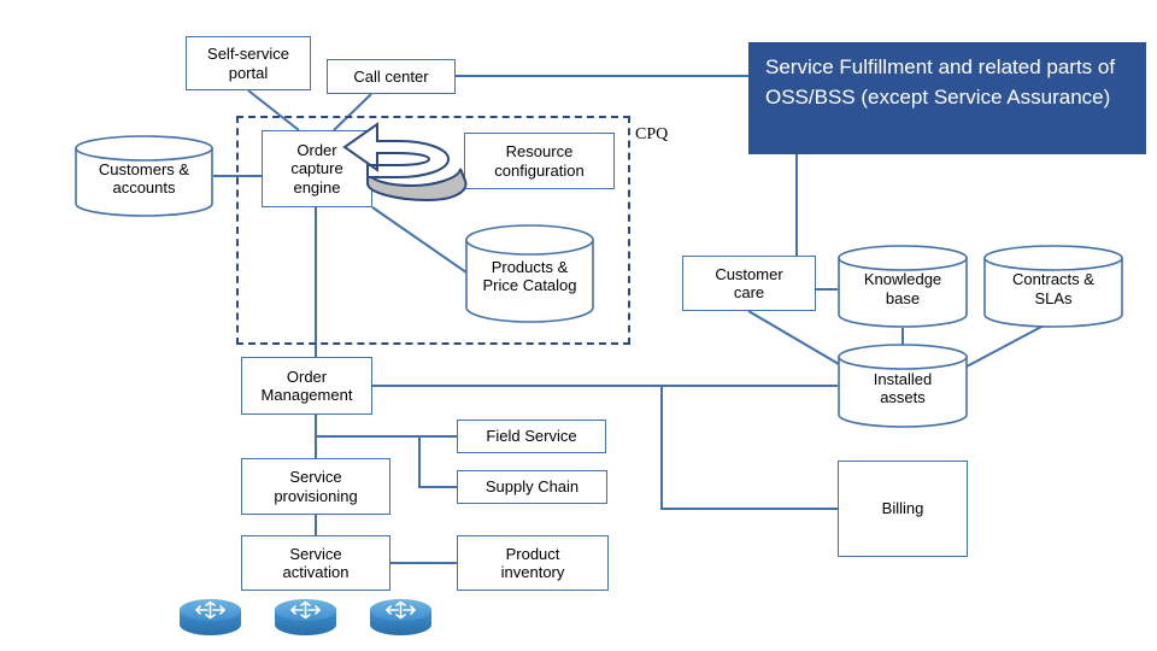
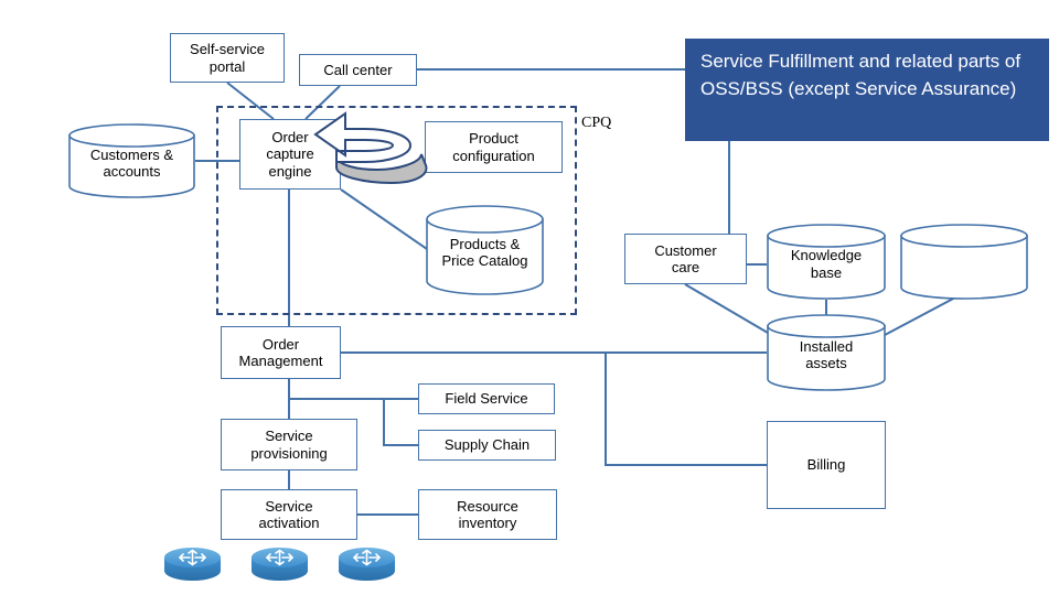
  CPQ
  Service Fulfillment and related parts of OSS/BSS (except Service Assurance)
  Self-service
  portal
  Call center
  Order
  capture
  engine
- Resource
+ Product
  configuration
  Order
  Management
  Field Service
  Service
  provisioning
  Supply Chain
  Service
  activation
- Product
+ Resource
  inventory
  Customer
  care
  Billing
  Customers &
  accounts
  Products &
  Price Catalog
  Knowledge
  base
- Contracts &
- SLAs
  Installed
  assets
